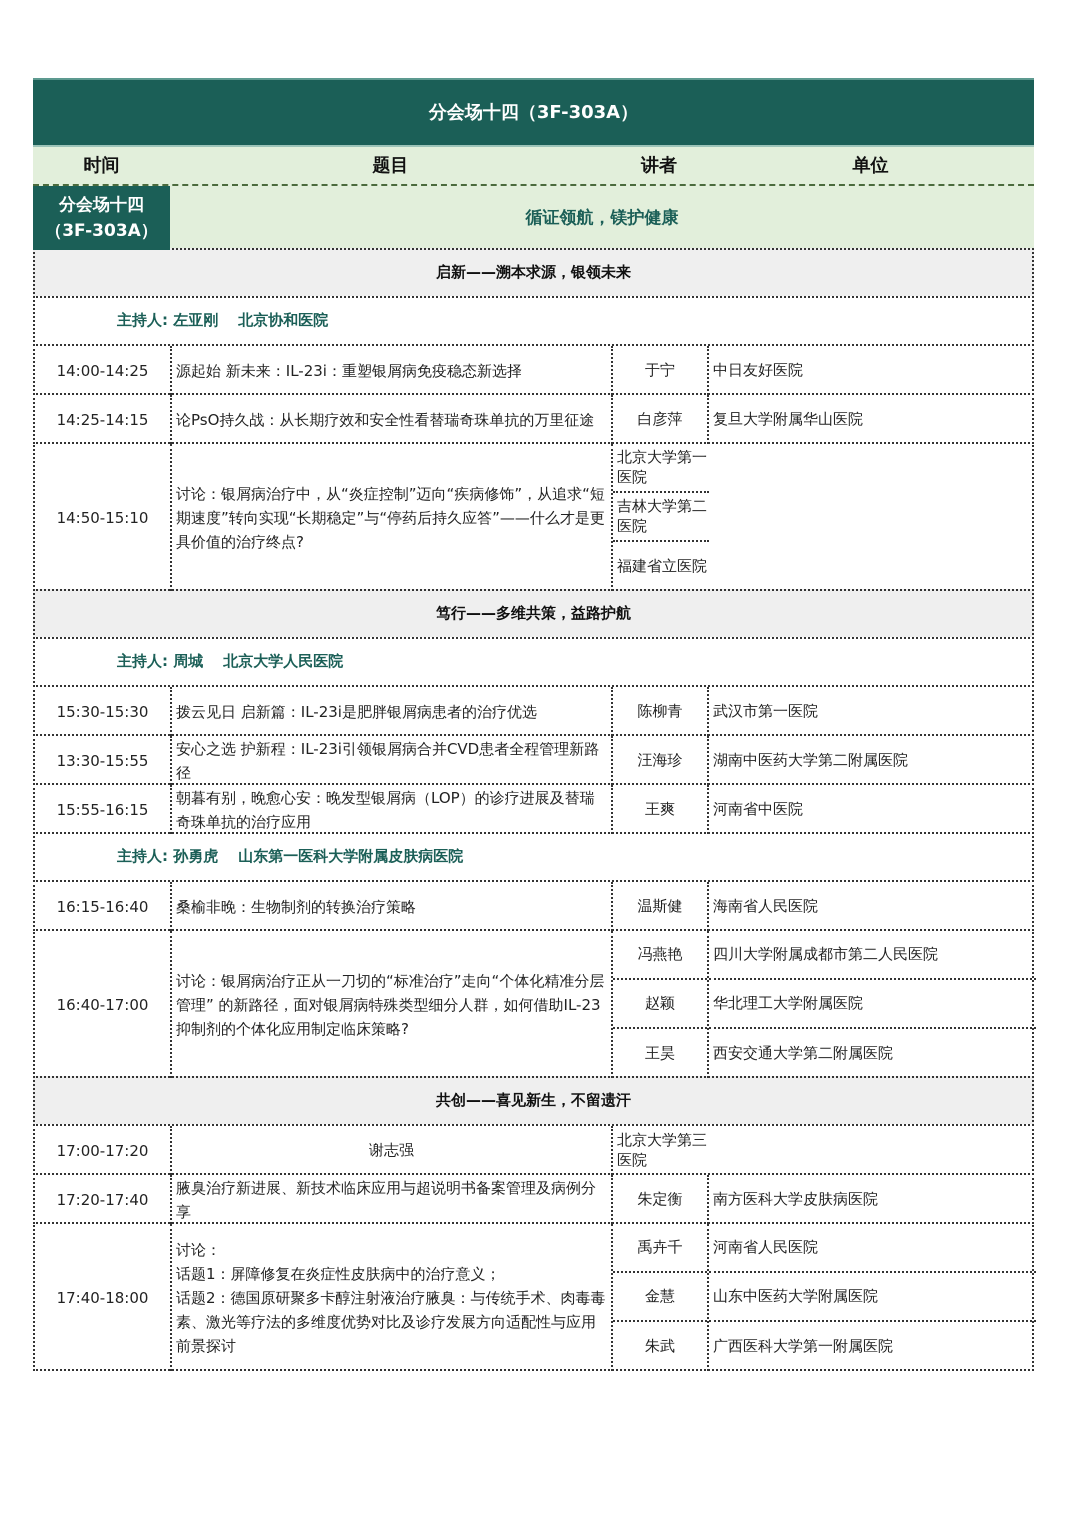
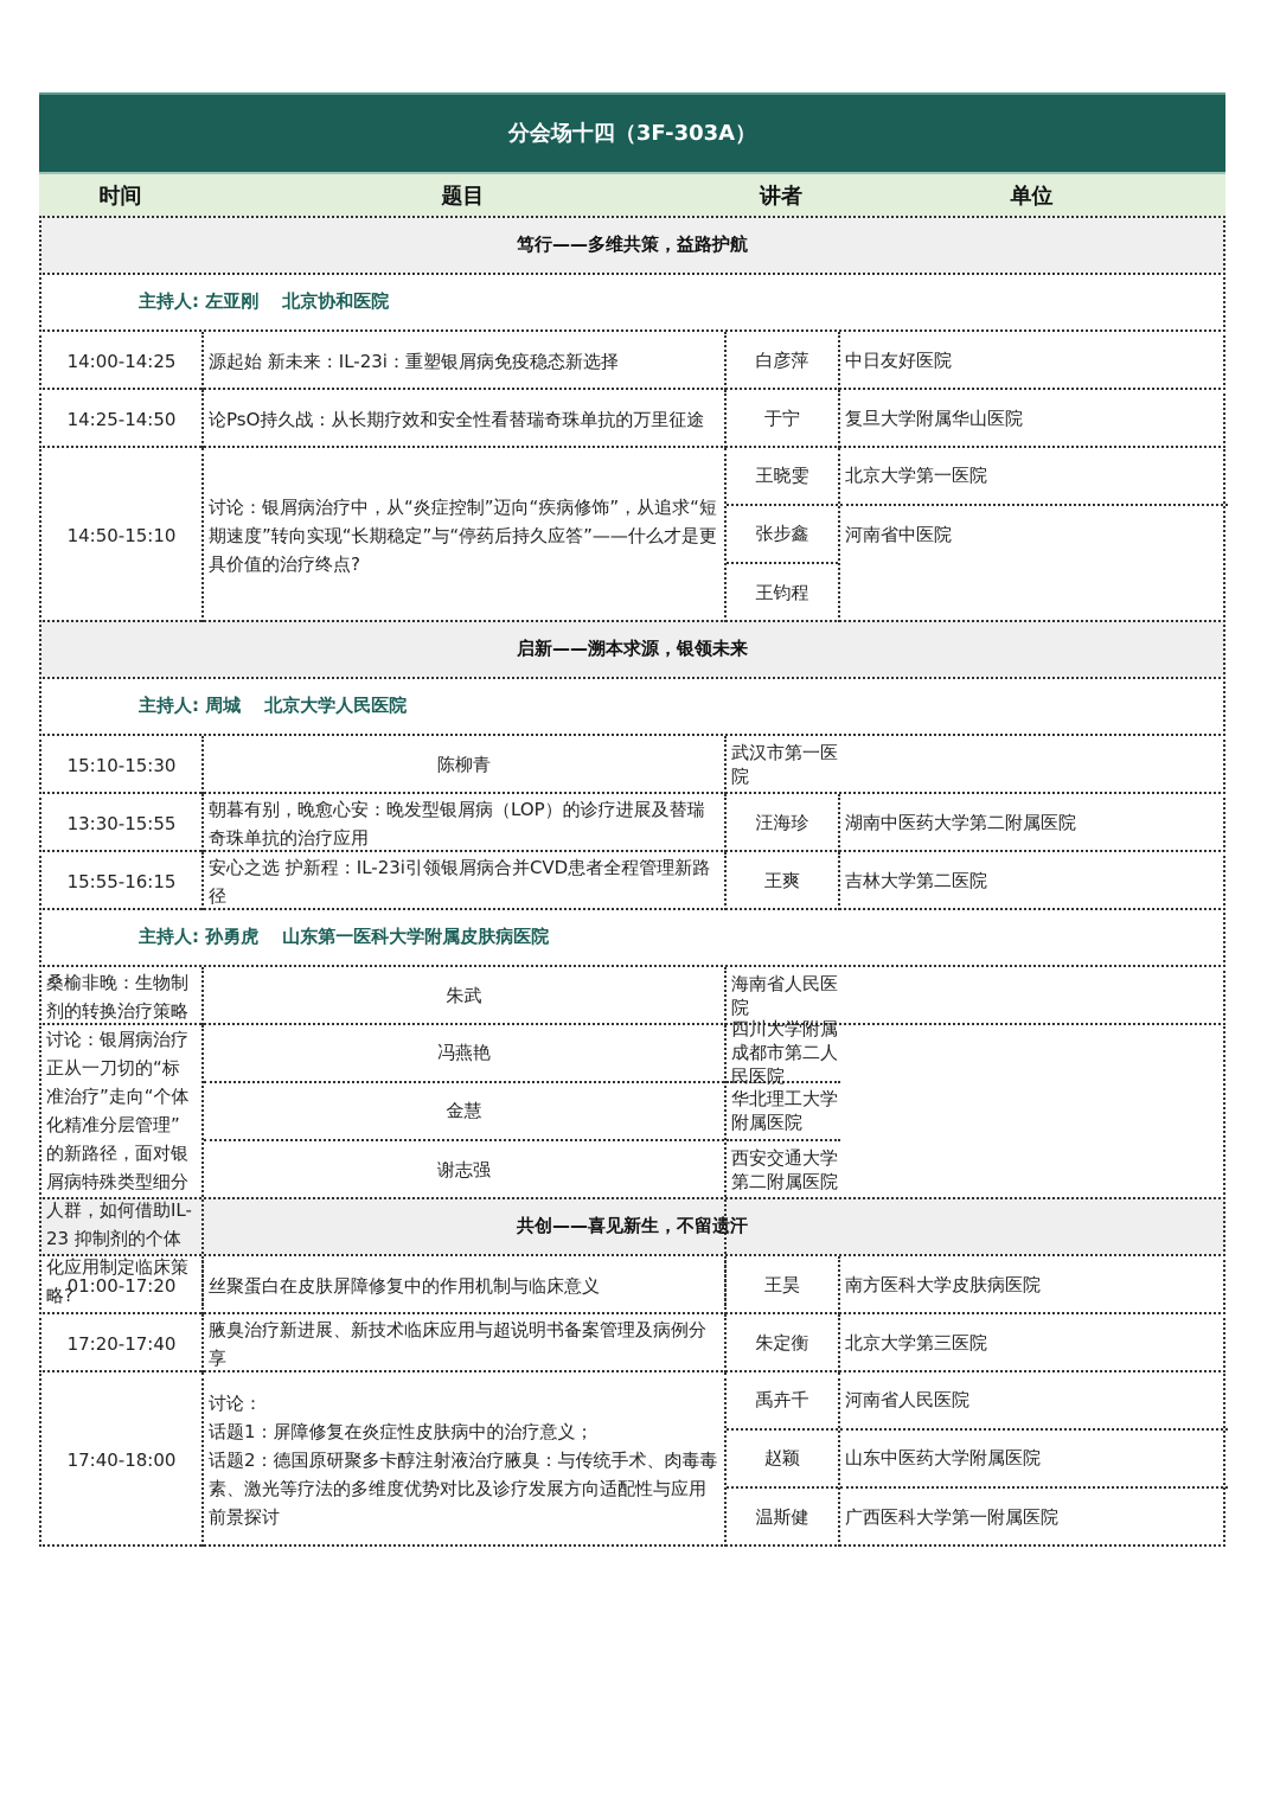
  分会场十四（3F-303A）
  时间
  题目
  讲者
  单位
- 分会场十四
- （3F-303A）
- 循证领航，镁护健康
- 启新——溯本求源，银领未来
+ 笃行——多维共策，益路护航
  主持人: 左亚刚
  北京协和医院
  14:00-14:25
  源起始 新未来：IL-23i：重塑银屑病免疫稳态新选择
- 于宁
+ 白彦萍
  中日友好医院
- 14:25-14:15
+ 14:25-14:50
  论PsO持久战：从长期疗效和安全性看替瑞奇珠单抗的万里征途
- 白彦萍
+ 于宁
  复旦大学附属华山医院
  14:50-15:10
  讨论：银屑病治疗中，从“炎症控制”迈向“疾病修饰”，从追求“短期速度”转向实现“长期稳定”与“停药后持久应答”——什么才是更具价值的治疗终点?
+ 王晓雯
+ 张步鑫
+ 王钧程
  北京大学第一医院
- 吉林大学第二医院
+ 河南省中医院
- 福建省立医院
- 笃行——多维共策，益路护航
+ 启新——溯本求源，银领未来
  主持人: 周城
  北京大学人民医院
- 15:30-15:30
+ 15:10-15:30
- 拨云见日 启新篇：IL-23i是肥胖银屑病患者的治疗优选
  陈柳青
  武汉市第一医院
  13:30-15:55
- 安心之选 护新程：IL-23i引领银屑病合并CVD患者全程管理新路径
+ 朝暮有别，晚愈心安：晚发型银屑病（LOP）的诊疗进展及替瑞奇珠单抗的治疗应用
  汪海珍
  湖南中医药大学第二附属医院
  15:55-16:15
- 朝暮有别，晚愈心安：晚发型银屑病（LOP）的诊疗进展及替瑞奇珠单抗的治疗应用
+ 安心之选 护新程：IL-23i引领银屑病合并CVD患者全程管理新路径
  王爽
- 河南省中医院
+ 吉林大学第二医院
  主持人: 孙勇虎
  山东第一医科大学附属皮肤病医院
- 16:15-16:40
  桑榆非晚：生物制剂的转换治疗策略
- 温斯健
+ 朱武
  海南省人民医院
- 16:40-17:00
  讨论：银屑病治疗正从一刀切的“标准治疗”走向“个体化精准分层管理” 的新路径，面对银屑病特殊类型细分人群，如何借助IL-23 抑制剂的个体化应用制定临床策略?
  冯燕艳
- 赵颖
+ 金慧
- 王昊
+ 谢志强
  四川大学附属成都市第二人民医院
  华北理工大学附属医院
  西安交通大学第二附属医院
  共创——喜见新生，不留遗汗
- 17:00-17:20
+ 01:00-17:20
+ 丝聚蛋白在皮肤屏障修复中的作用机制与临床意义
- 谢志强
+ 王昊
- 北京大学第三医院
+ 南方医科大学皮肤病医院
  17:20-17:40
  腋臭治疗新进展、新技术临床应用与超说明书备案管理及病例分享
  朱定衡
- 南方医科大学皮肤病医院
+ 北京大学第三医院
  17:40-18:00
  讨论：
  话题1：屏障修复在炎症性皮肤病中的治疗意义；
  话题2：德国原研聚多卡醇注射液治疗腋臭：与传统手术、肉毒毒素、激光等疗法的多维度优势对比及诊疗发展方向适配性与应用前景探讨
  禹卉千
- 金慧
+ 赵颖
- 朱武
+ 温斯健
  河南省人民医院
  山东中医药大学附属医院
  广西医科大学第一附属医院
